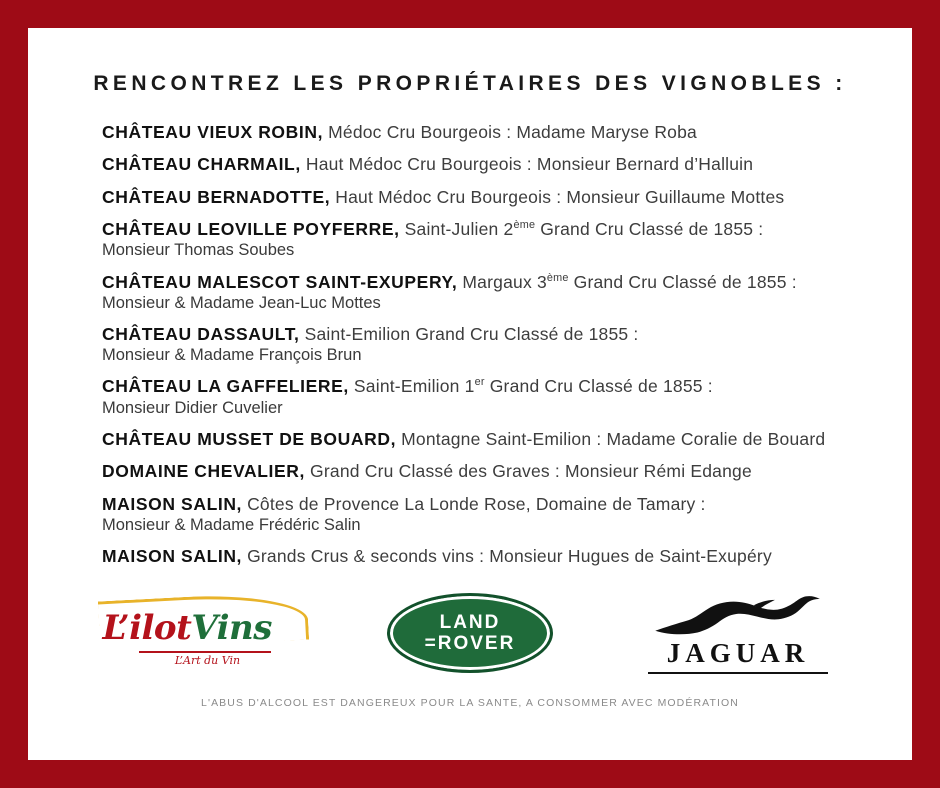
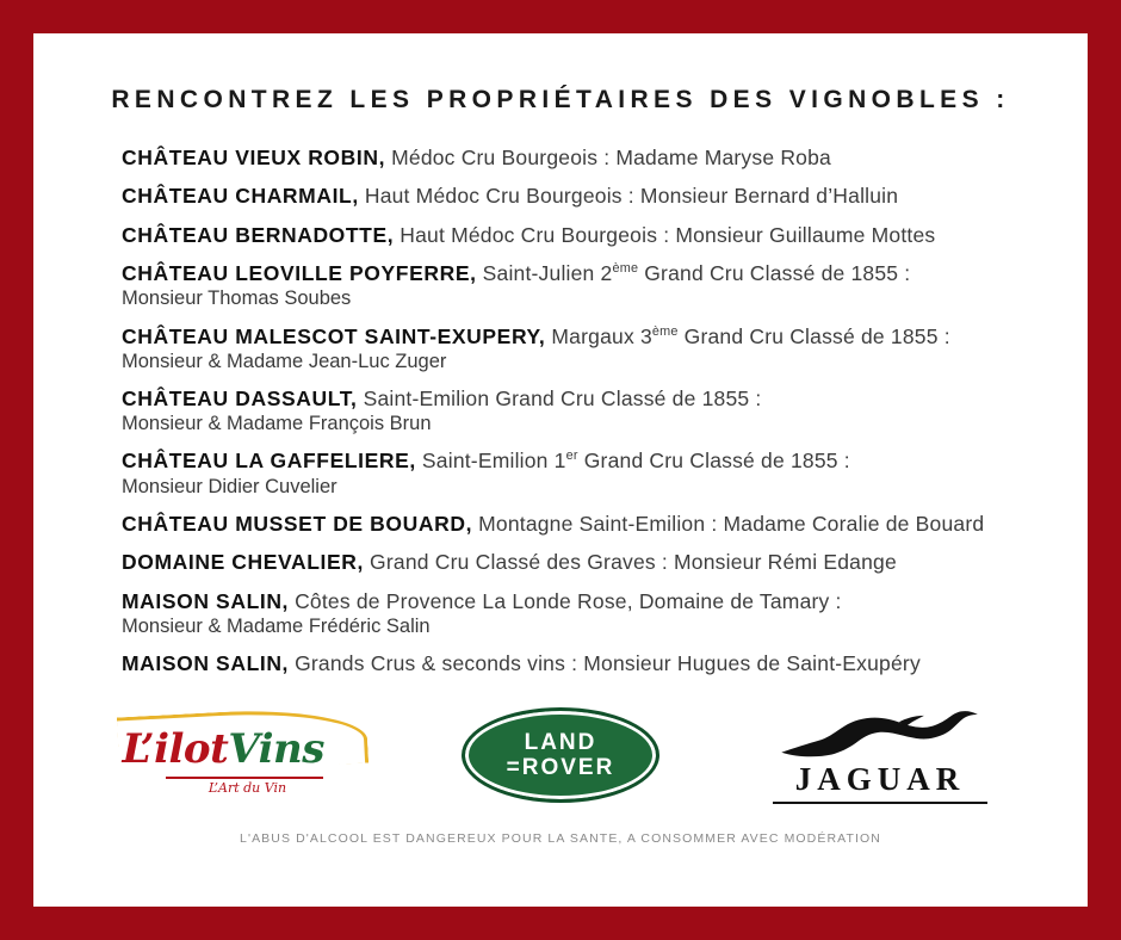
  RENCONTREZ LES PROPRIÉTAIRES DES VIGNOBLES :
  CHÂTEAU VIEUX ROBIN, Médoc Cru Bourgeois : Madame Maryse Roba
  CHÂTEAU CHARMAIL, Haut Médoc Cru Bourgeois : Monsieur Bernard d’Halluin
  CHÂTEAU BERNADOTTE, Haut Médoc Cru Bourgeois : Monsieur Guillaume Mottes
  CHÂTEAU LEOVILLE POYFERRE, Saint-Julien 2ème Grand Cru Classé de 1855 :
  Monsieur Thomas Soubes
  CHÂTEAU MALESCOT SAINT-EXUPERY, Margaux 3ème Grand Cru Classé de 1855 :
- Monsieur & Madame Jean-Luc Mottes
+ Monsieur & Madame Jean-Luc Zuger
  CHÂTEAU DASSAULT, Saint-Emilion Grand Cru Classé de 1855 :
  Monsieur & Madame François Brun
  CHÂTEAU LA GAFFELIERE, Saint-Emilion 1er Grand Cru Classé de 1855 :
  Monsieur Didier Cuvelier
  CHÂTEAU MUSSET DE BOUARD, Montagne Saint-Emilion : Madame Coralie de Bouard
  DOMAINE CHEVALIER, Grand Cru Classé des Graves : Monsieur Rémi Edange
  MAISON SALIN, Côtes de Provence La Londe Rose, Domaine de Tamary :
  Monsieur & Madame Frédéric Salin
  MAISON SALIN, Grands Crus & seconds vins : Monsieur Hugues de Saint-Exupéry
  L’ilotVins
  L’Art du Vin
  LAND
  =ROVER
  JAGUAR
  L'ABUS D'ALCOOL EST DANGEREUX POUR LA SANTE, A CONSOMMER AVEC MODÉRATION
